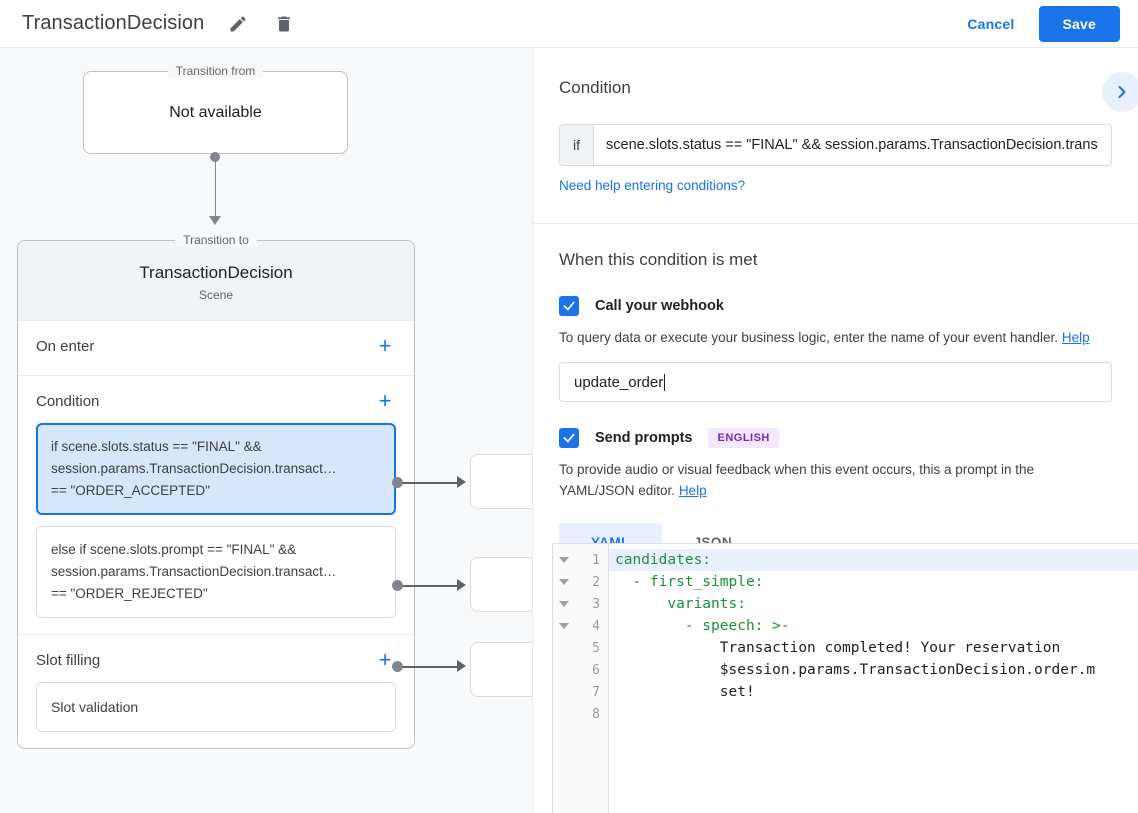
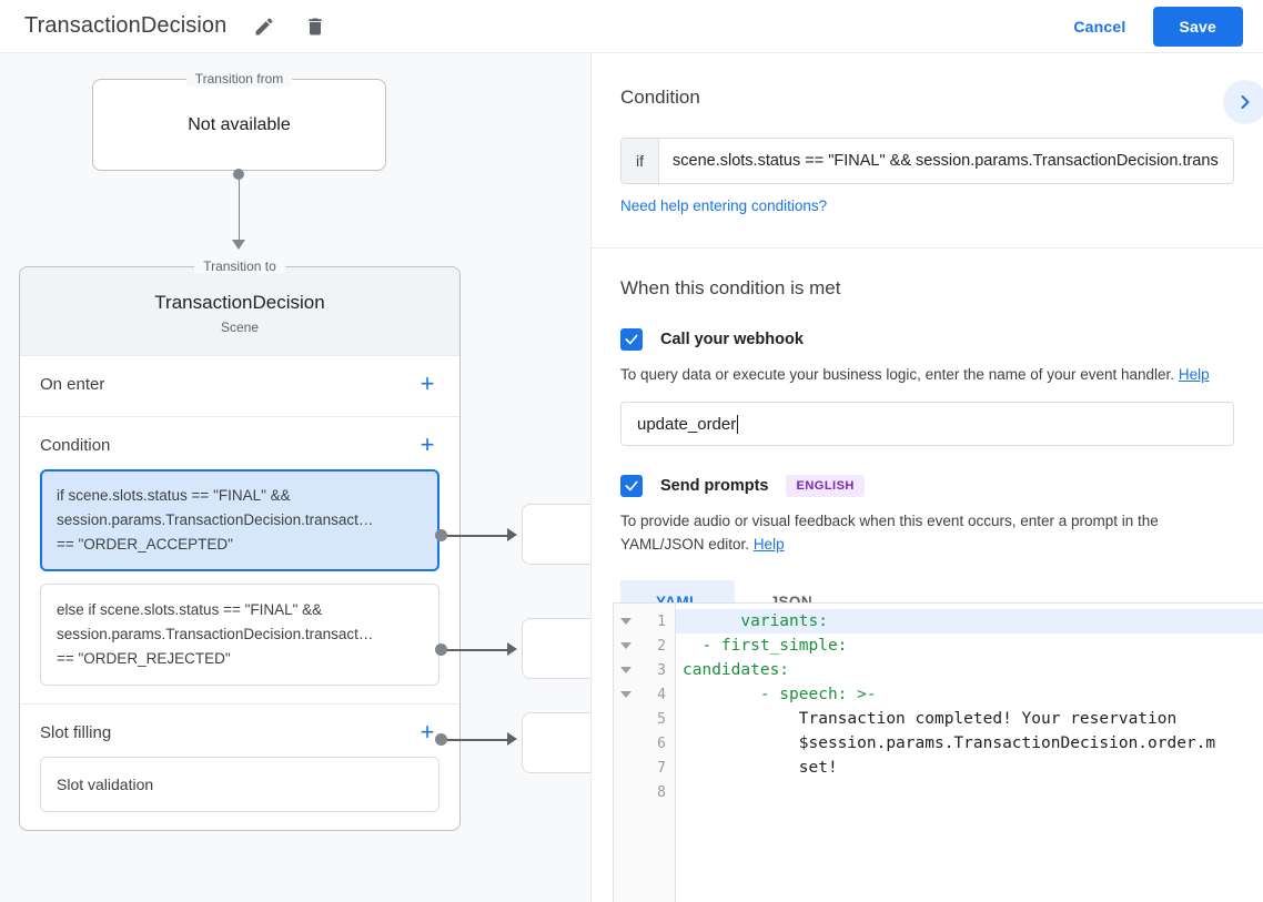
  TransactionDecision
  Cancel
  Save
  Transition from
  Not available
  Transition to
  TransactionDecision
  Scene
  On enter
  +
  Condition
  +
  if scene.slots.status == "FINAL" &&
  session.params.TransactionDecision.transact…
  == "ORDER_ACCEPTED"
- else if scene.slots.prompt == "FINAL" &&
+ else if scene.slots.status == "FINAL" &&
  session.params.TransactionDecision.transact…
  == "ORDER_REJECTED"
  Slot filling
  +
  Slot validation
  Condition
  if
  scene.slots.status == "FINAL" && session.params.TransactionDecision.trans
  Need help entering conditions?
  When this condition is met
  Call your webhook
  To query data or execute your business logic, enter the name of your event handler. Help
  update_order
  Send prompts
  ENGLISH
- To provide audio or visual feedback when this event occurs, this a prompt in the YAML/JSON editor. Help
+ To provide audio or visual feedback when this event occurs, enter a prompt in the YAML/JSON editor. Help
  1
  2
  3
  4
  5
  6
  7
  8
- candidates:
+ variants:
  - first_simple:
- variants:
+ candidates:
  - speech: >-
  Transaction completed! Your reservation
  $session.params.TransactionDecision.order.m
  set!
